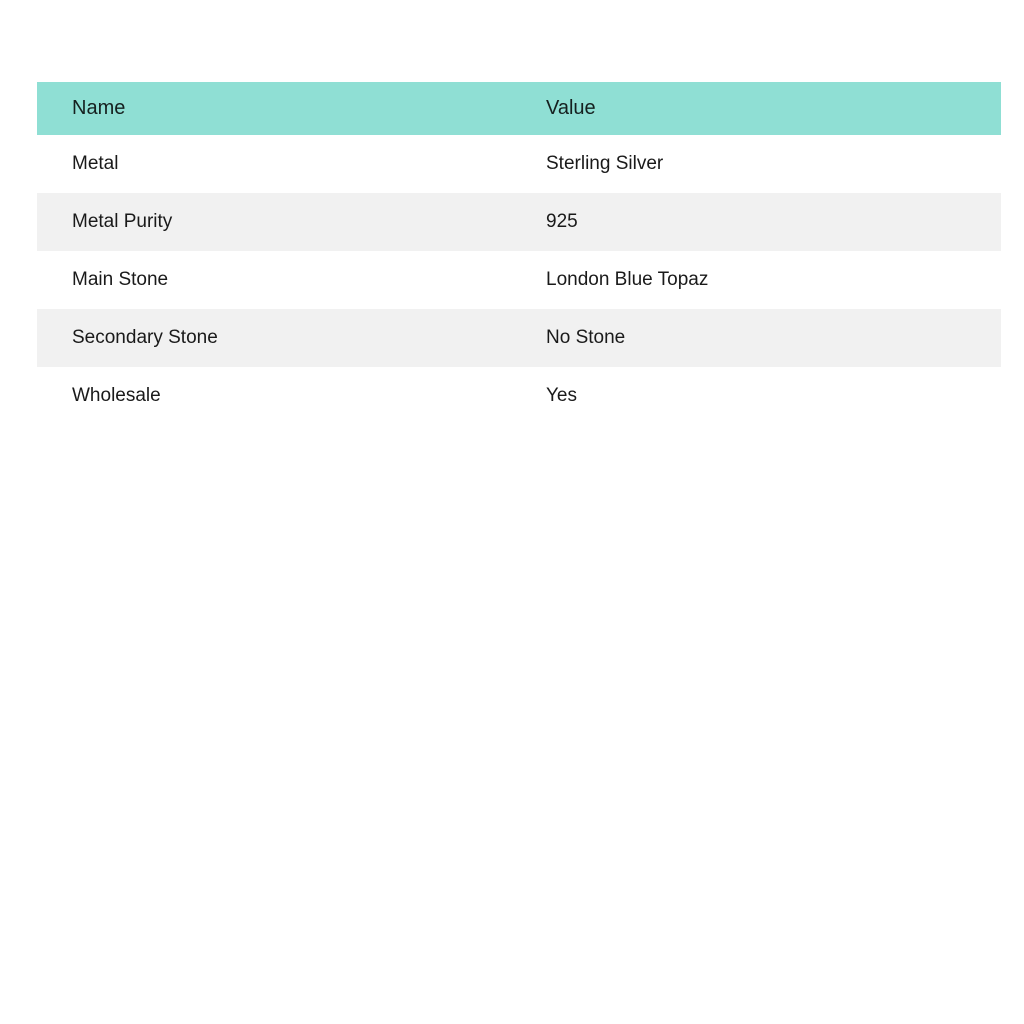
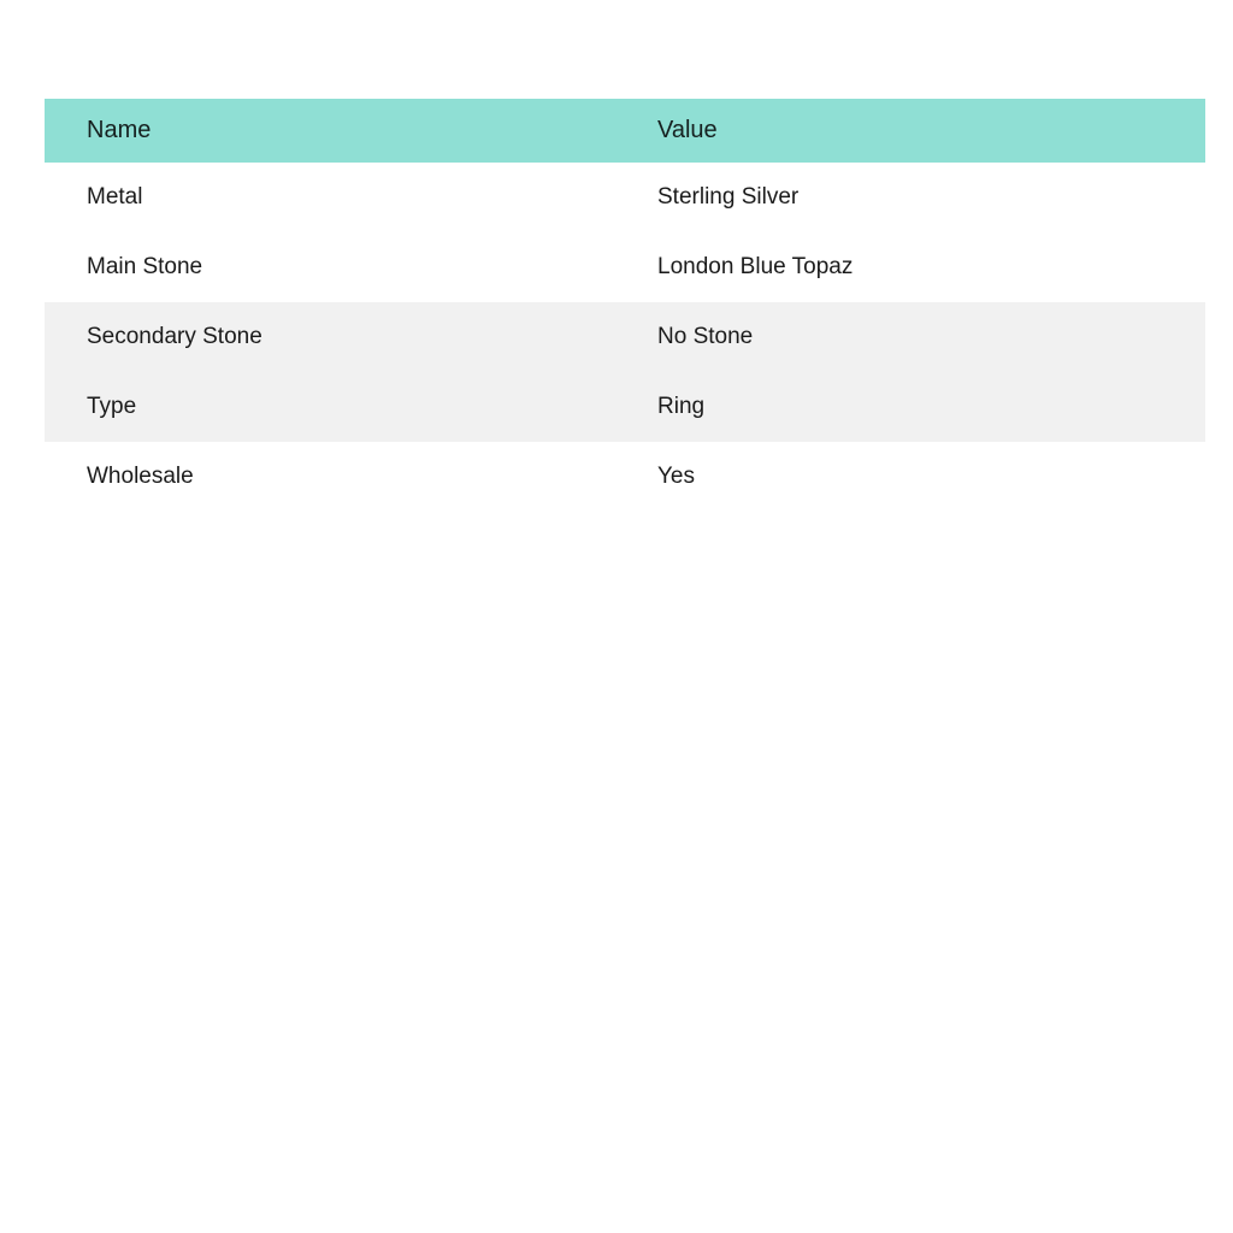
  Name	Value
  Metal	Sterling Silver
- Metal Purity	925
  Main Stone	London Blue Topaz
  Secondary Stone	No Stone
+ Type	Ring
  Wholesale	Yes
